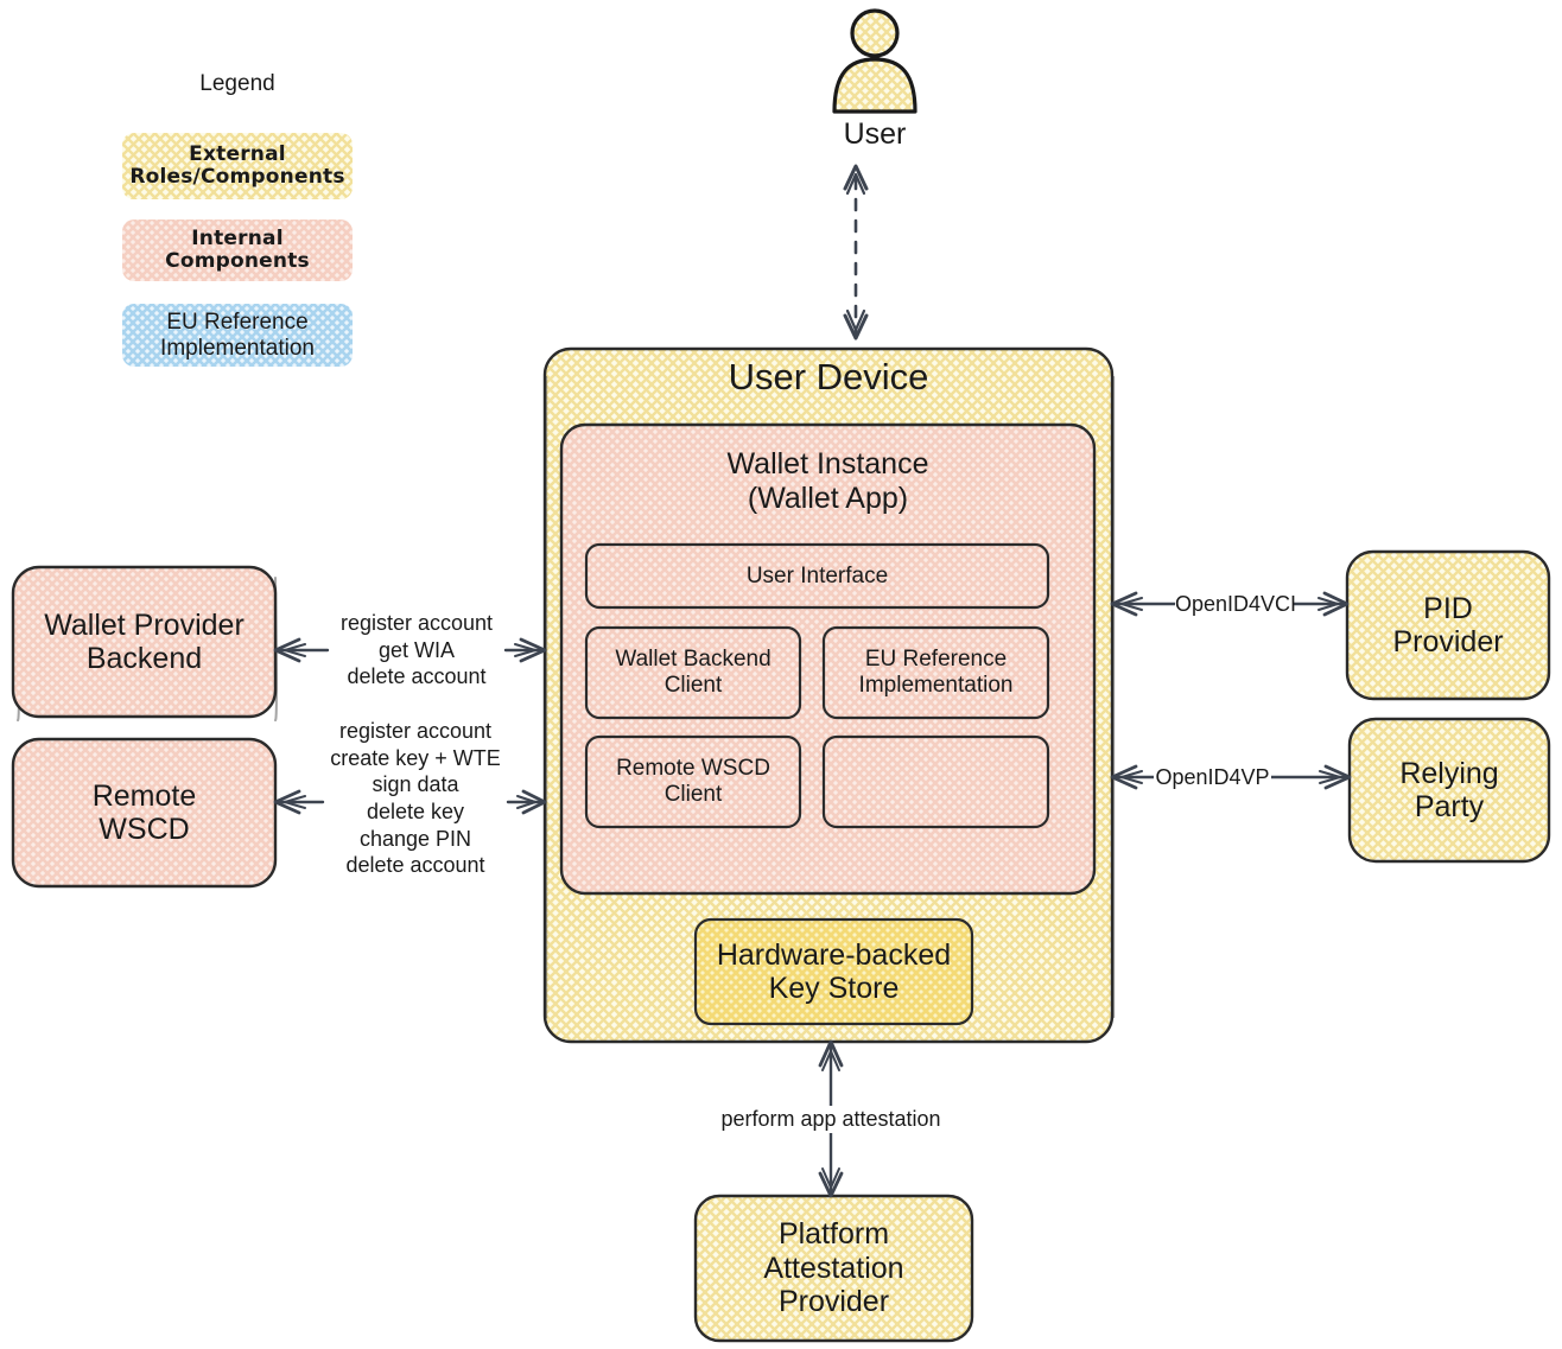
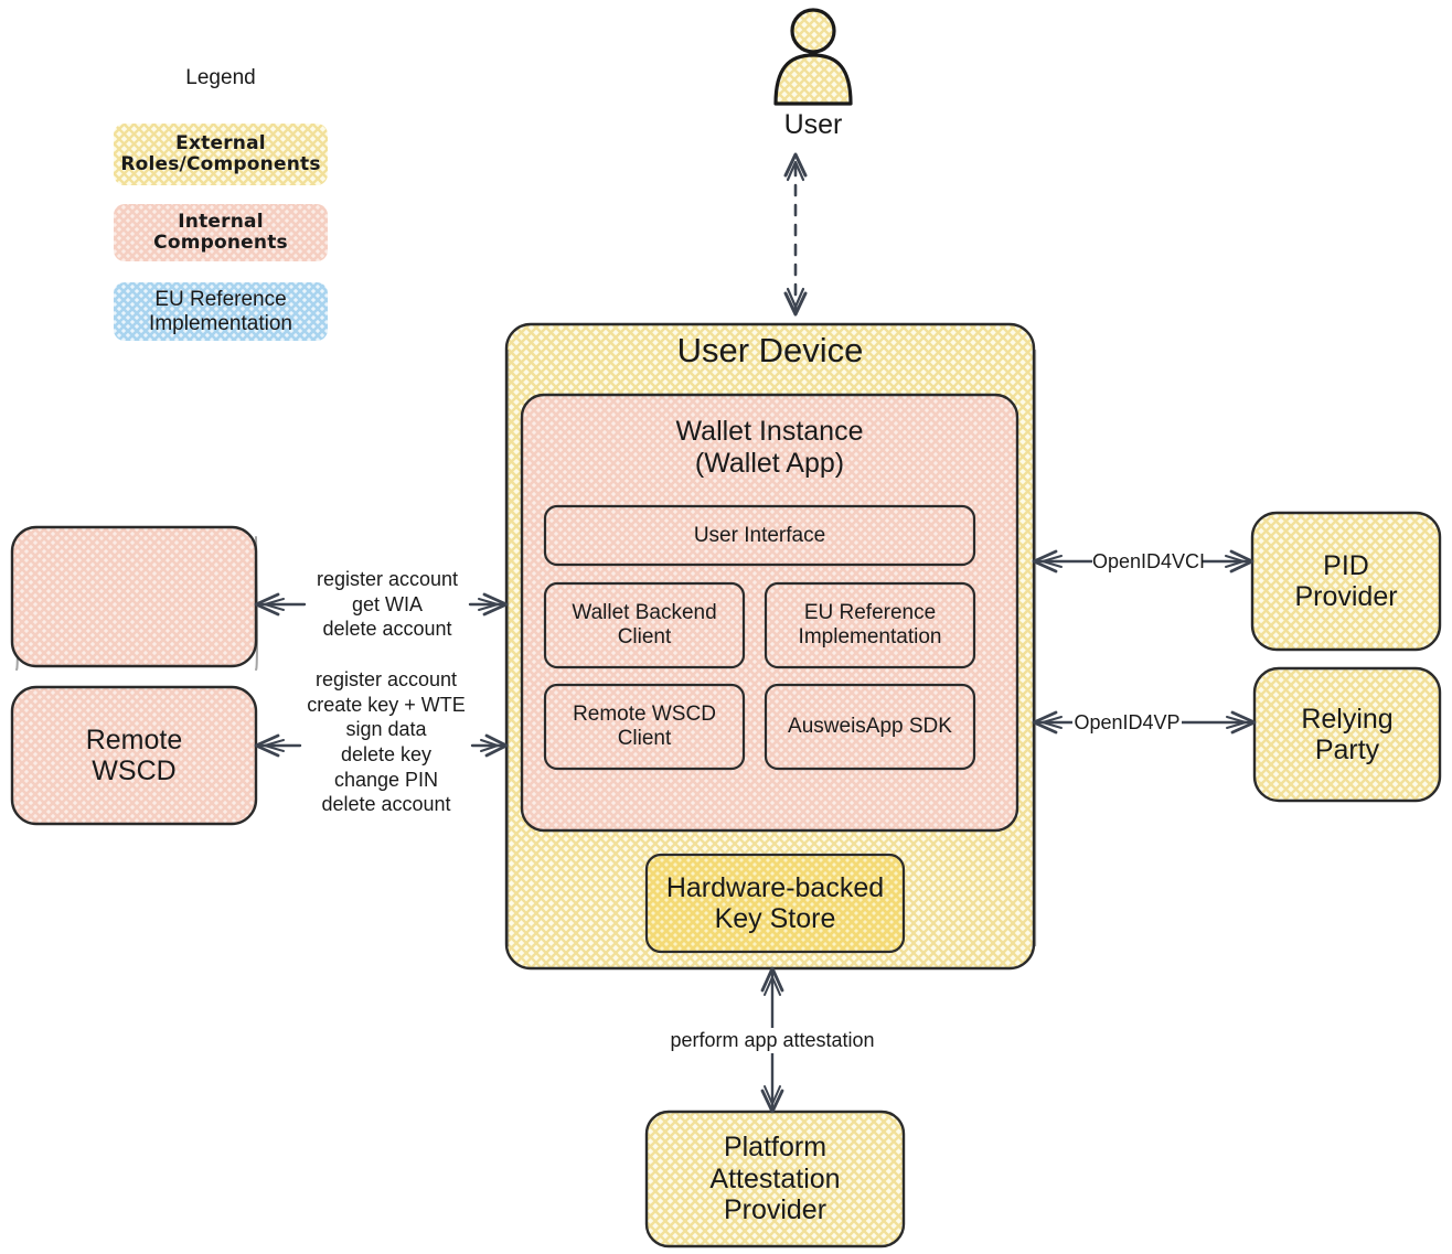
  Legend
  External
  Roles/Components
  Internal Components
  EU Reference
  Implementation
  User
  User Device
  Wallet Instance
  (Wallet App)
  User Interface
  Wallet Backend
  Client
  EU Reference
  Implementation
  Remote WSCD
  Client
+ AusweisApp SDK
  Hardware-backed
  Key Store
- Wallet Provider
- Backend
  Remote
  WSCD
  register account
  get WIA
  delete account
  register account
  create key + WTE
  sign data
  delete key
  change PIN
  delete account
  PID
  Provider
  Relying
  Party
  OpenID4VCI
  OpenID4VP
  Platform
  Attestation
  Provider
  perform app attestation
